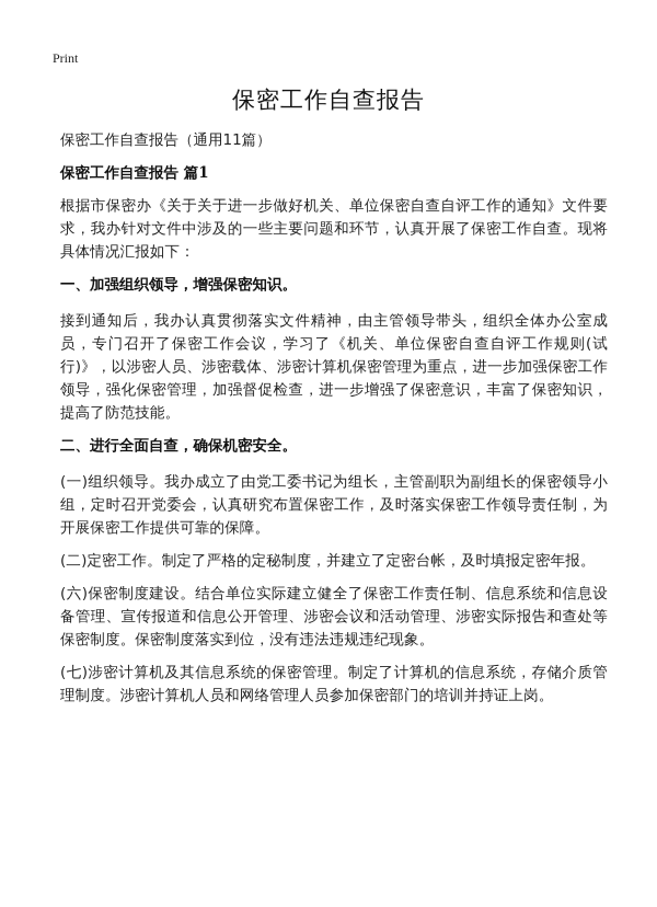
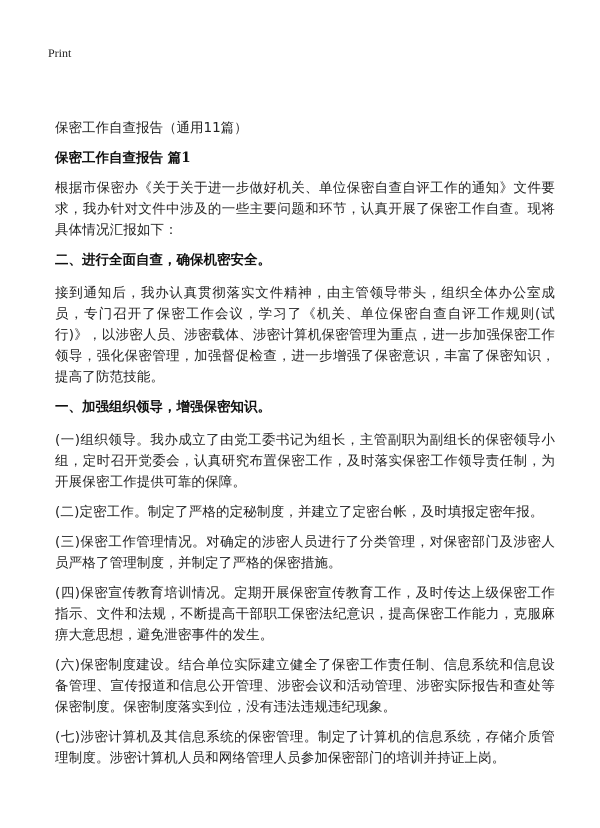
  Print
- 保密工作自查报告
  保密工作自查报告（通用11篇）
  保密工作自查报告 篇1
  根据市保密办《关于关于进一步做好机关、单位保密自查自评工作的通知》文件要求，我办针对文件中涉及的一些主要问题和环节，认真开展了保密工作自查。现将具体情况汇报如下：
- 一、加强组织领导，增强保密知识。
+ 二、进行全面自查，确保机密安全。
  接到通知后，我办认真贯彻落实文件精神，由主管领导带头，组织全体办公室成员，专门召开了保密工作会议，学习了《机关、单位保密自查自评工作规则(试行)》，以涉密人员、涉密载体、涉密计算机保密管理为重点，进一步加强保密工作领导，强化保密管理，加强督促检查，进一步增强了保密意识，丰富了保密知识，提高了防范技能。
- 二、进行全面自查，确保机密安全。
+ 一、加强组织领导，增强保密知识。
  (一)组织领导。我办成立了由党工委书记为组长，主管副职为副组长的保密领导小组，定时召开党委会，认真研究布置保密工作，及时落实保密工作领导责任制，为开展保密工作提供可靠的保障。
  (二)定密工作。制定了严格的定秘制度，并建立了定密台帐，及时填报定密年报。
+ (三)保密工作管理情况。对确定的涉密人员进行了分类管理，对保密部门及涉密人员严格了管理制度，并制定了严格的保密措施。
+ (四)保密宣传教育培训情况。定期开展保密宣传教育工作，及时传达上级保密工作指示、文件和法规，不断提高干部职工保密法纪意识，提高保密工作能力，克服麻痹大意思想，避免泄密事件的发生。
  (六)保密制度建设。结合单位实际建立健全了保密工作责任制、信息系统和信息设备管理、宣传报道和信息公开管理、涉密会议和活动管理、涉密实际报告和查处等保密制度。保密制度落实到位，没有违法违规违纪现象。
  (七)涉密计算机及其信息系统的保密管理。制定了计算机的信息系统，存储介质管理制度。涉密计算机人员和网络管理人员参加保密部门的培训并持证上岗。
